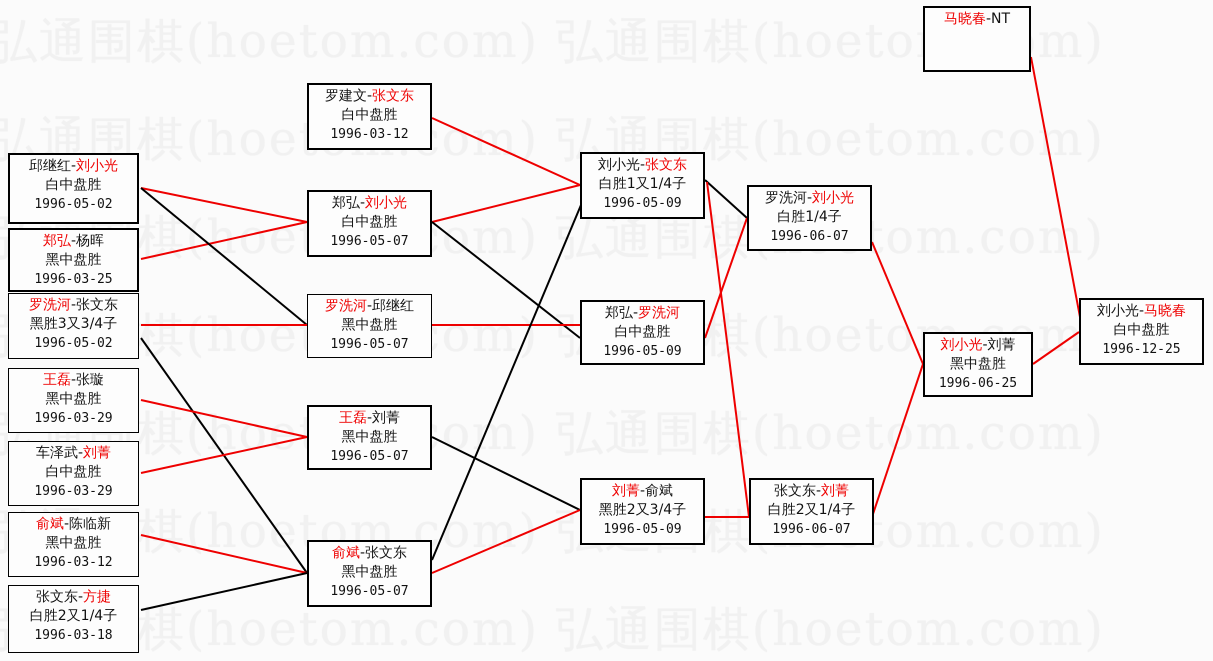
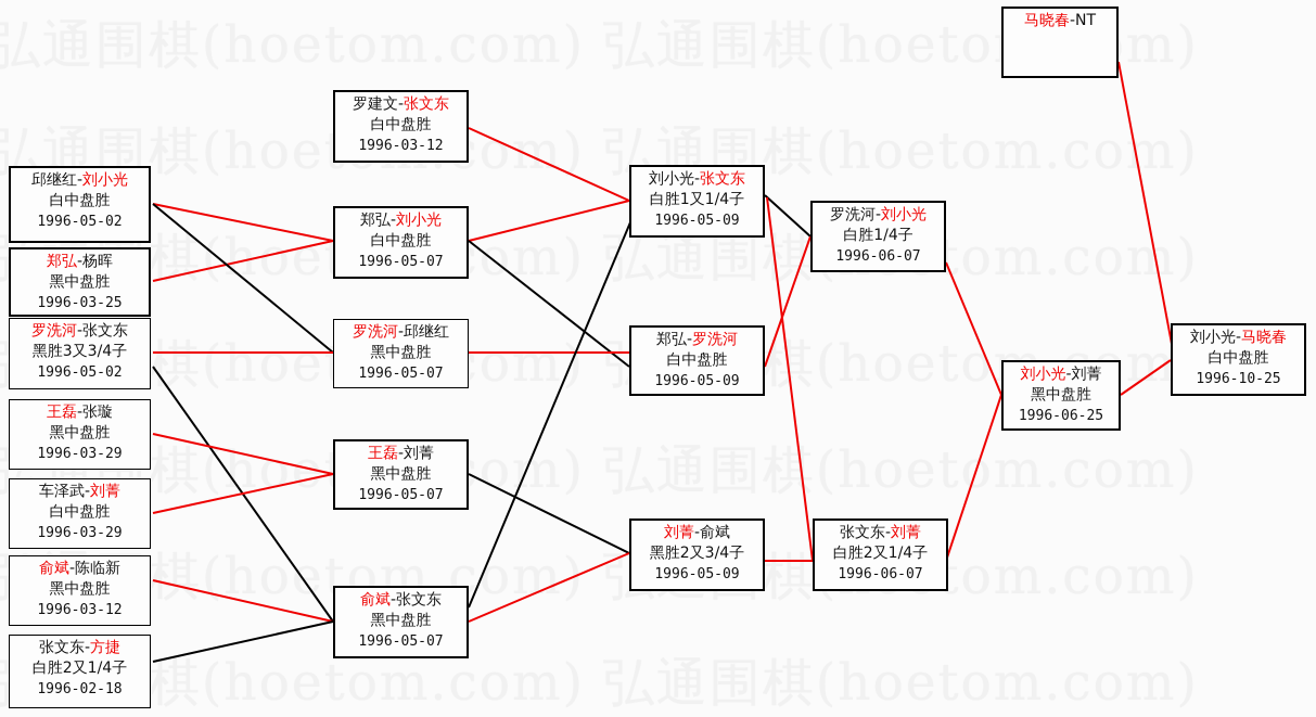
  弘通围棋(hoetom.com) 弘通围棋(hoetom)
  弘通围棋(hoeom) 弘通围棋(hoetom.com)
  弘通围棋(hoeom) 弘通围棋(hoetm.com)
  棋(hoetom.com) 弘通围棋(hoetom.com)
  邱继红-刘小光
  白中盘胜
  1996-05-02
  郑弘-杨晖
  黑中盘胜
  1996-03-25
  罗洗河-张文东
  黑胜3又3/4子
  1996-05-02
  王磊-张璇
  黑中盘胜
  1996-03-29
  车泽武-刘菁
  白中盘胜
  1996-03-29
  俞斌-陈临新
  黑中盘胜
  1996-03-12
  张文东-方捷
  白胜2又1/4子
- 1996-03-18
+ 1996-02-18
  罗建文-张文东
  白中盘胜
  1996-03-12
  郑弘-刘小光
  白中盘胜
  1996-05-07
  罗洗河-邱继红
  黑中盘胜
  1996-05-07
  王磊-刘菁
  黑中盘胜
  1996-05-07
  俞斌-张文东
  黑中盘胜
  1996-05-07
  刘小光-张文东
  白胜1又1/4子
  1996-05-09
  郑弘-罗洗河
  白中盘胜
  1996-05-09
  刘菁-俞斌
  黑胜2又3/4子
  1996-05-09
  罗洗河-刘小光
  白胜1/4子
  1996-06-07
  张文东-刘菁
  白胜2又1/4子
  1996-06-07
  刘小光-刘菁
  黑中盘胜
  1996-06-25
  马晓春-NT
  刘小光-马晓春
  白中盘胜
- 1996-12-25
+ 1996-10-25
